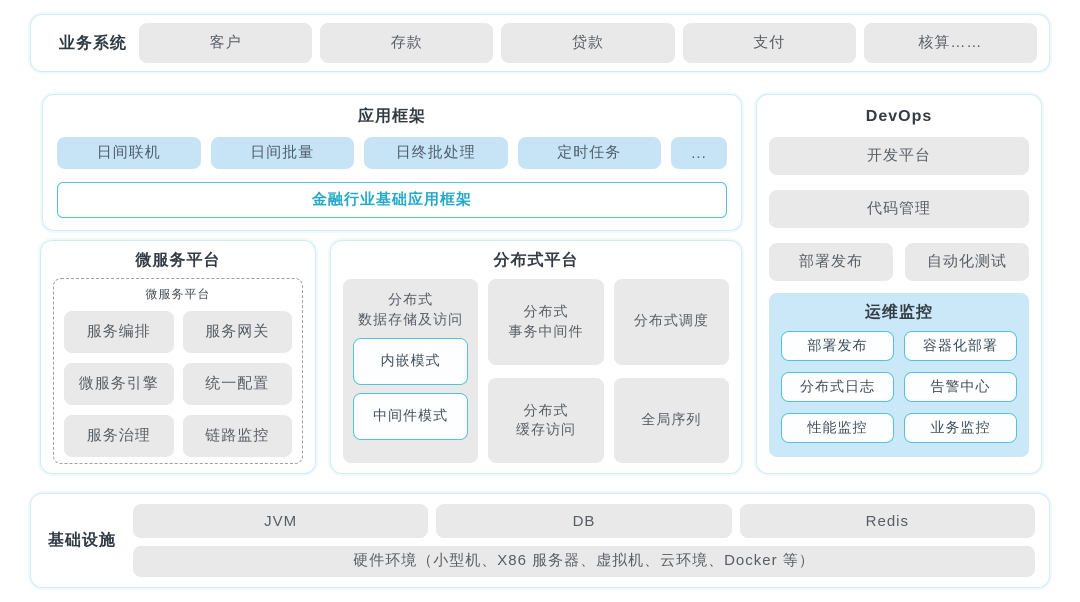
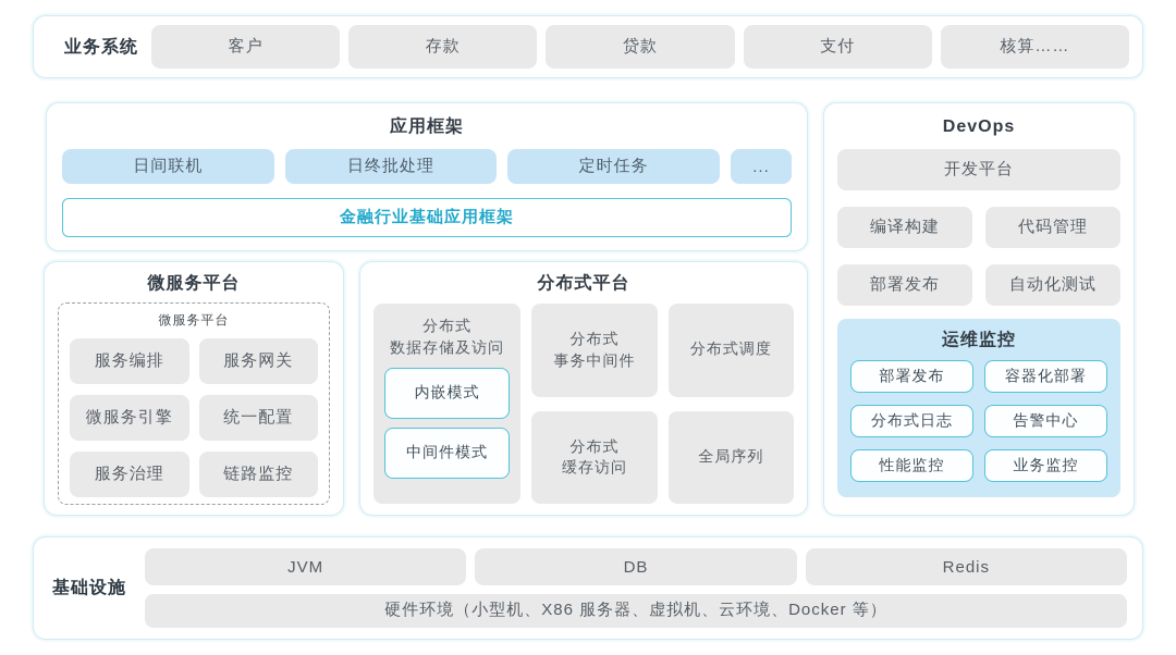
  业务系统
  客户
  存款
  贷款
  支付
  核算……
  应用框架
  日间联机
- 日间批量
  日终批处理
  定时任务
  ...
  金融行业基础应用框架
  DevOps
  开发平台
+ 编译构建
  代码管理
  部署发布
  自动化测试
  运维监控
  部署发布
  容器化部署
  分布式日志
  告警中心
  性能监控
  业务监控
  微服务平台
  微服务平台
  服务编排
  服务网关
  微服务引擎
  统一配置
  服务治理
  链路监控
  分布式平台
  分布式
  数据存储及访问
  内嵌模式
  中间件模式
  分布式
  事务中间件
  分布式
  缓存访问
  分布式调度
  全局序列
  基础设施
  JVM
  DB
  Redis
  硬件环境（小型机、X86 服务器、虚拟机、云环境、Docker 等）
